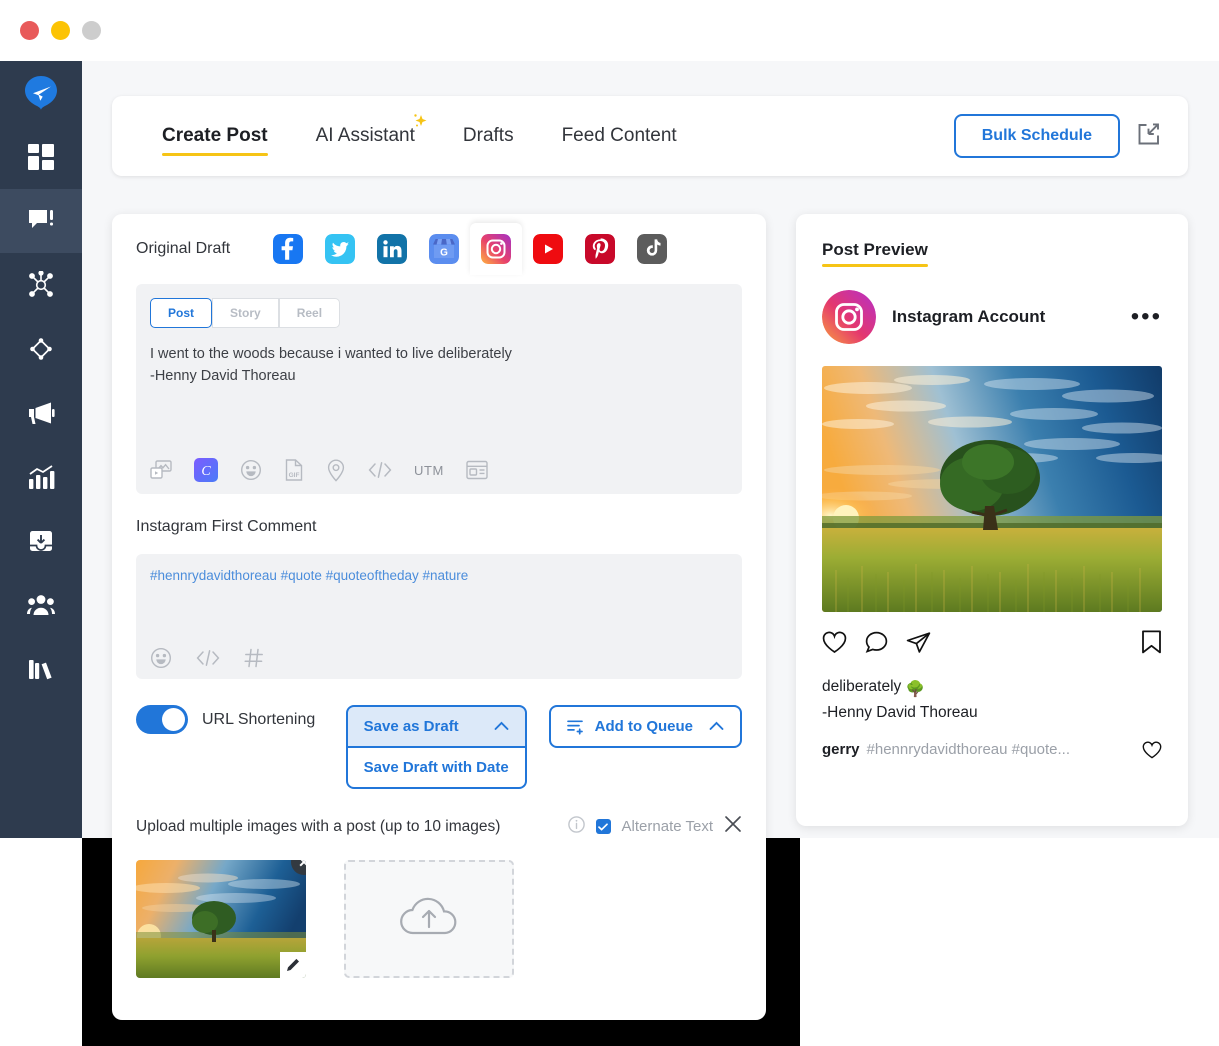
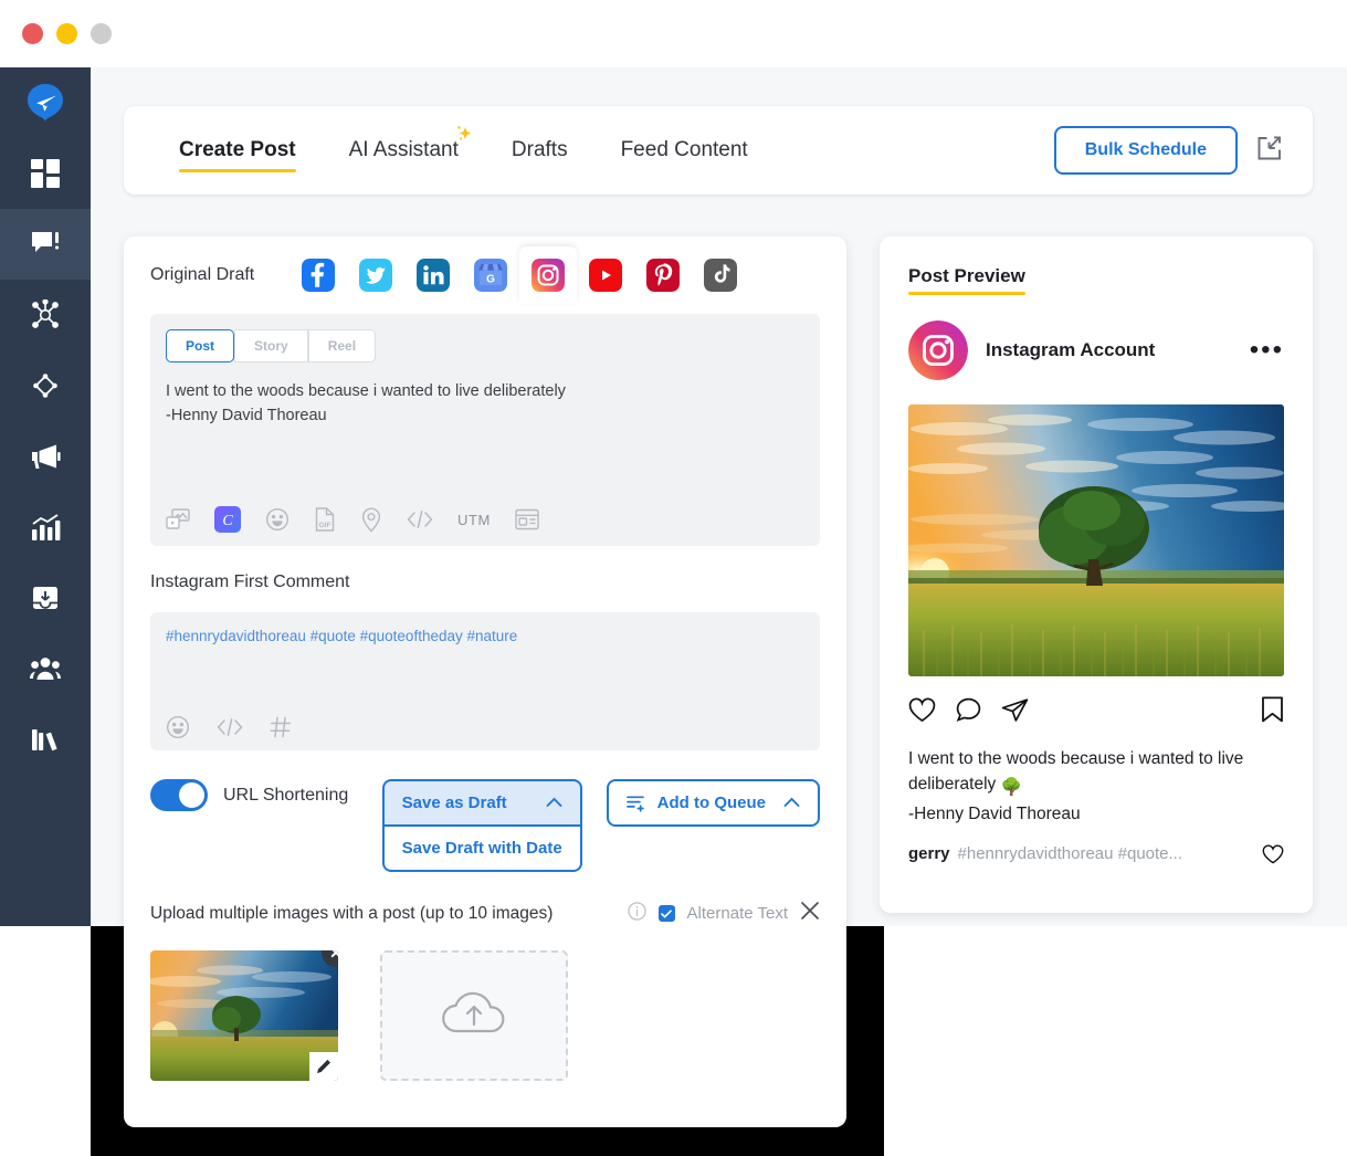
  Create Post
  AI Assistant
  Drafts
  Feed Content
  Bulk Schedule
  Original Draft
  G
  Post
  Story
  Reel
  I went to the woods because i wanted to live deliberately
  -Henny David Thoreau
  C
  UTM
  Instagram First Comment
  #hennrydavidthoreau #quote #quoteoftheday #nature
  URL Shortening
  Save as Draft
  Save Draft with Date
  Add to Queue
  Upload multiple images with a post (up to 10 images)
  Alternate Text
  ✕
  Post Preview
  Instagram Account
  •••
+ I went to the woods because i wanted to live
  deliberately 🌳
  -Henny David Thoreau
  gerry
  #hennrydavidthoreau #quote...
